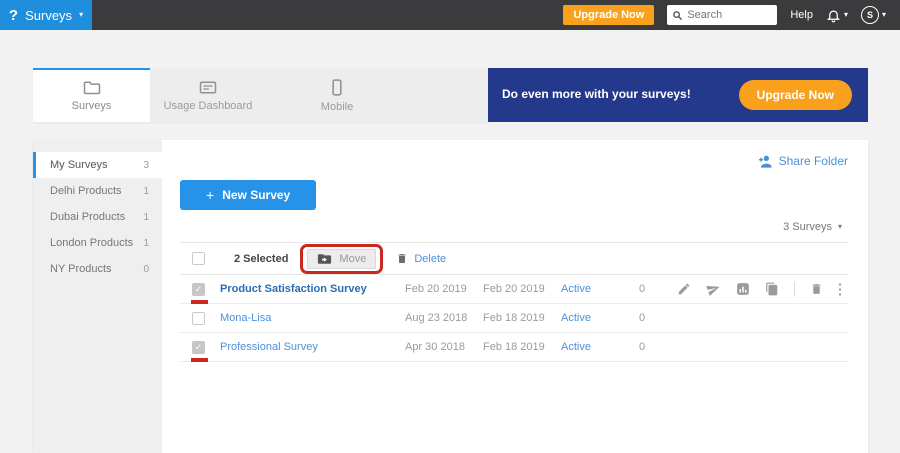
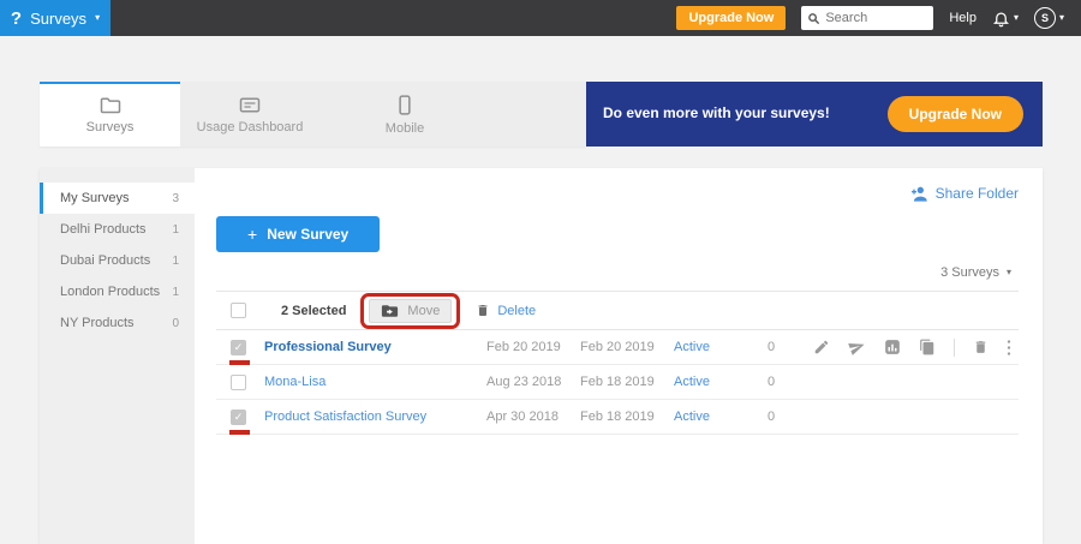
  ?
  Surveys
  ▾
  Upgrade Now
  Search
  Help
  ▾
  S
  ▾
  Surveys
  Usage Dashboard
  Mobile
  Do even more with your surveys!
  Upgrade Now
  My Surveys
  3
  Delhi Products
  1
  Dubai Products
  1
  London Products
  1
  NY Products
  0
  Share Folder
  +
  New Survey
  3 Surveys
  ▾
  2 Selected
  Move
  Delete
  ✓
- Product Satisfaction Survey
+ Professional Survey
  Feb 20 2019
  Feb 20 2019
  Active
  0
  Mona-Lisa
  Aug 23 2018
  Feb 18 2019
  Active
  0
  ✓
- Professional Survey
+ Product Satisfaction Survey
  Apr 30 2018
  Feb 18 2019
  Active
  0
